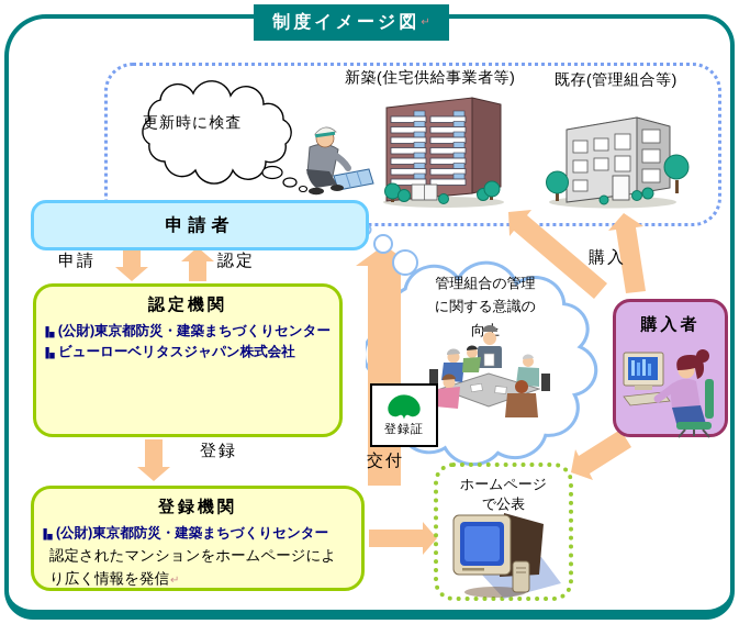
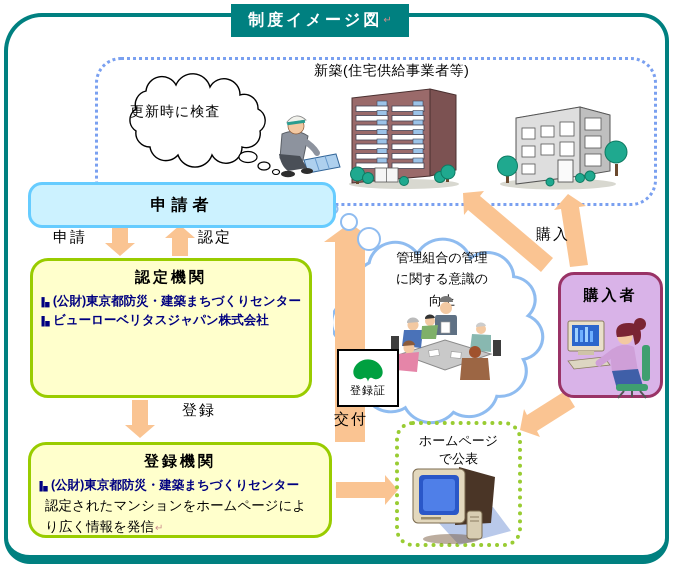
  更新時に検査
  新築(住宅供給事業者等)
- 既存(管理組合等)
  管理組合の管理
  に関する意識の
  申請者
  申請
  認定
  登録
  交付
  購入
  認定機関
  (公財)東京都防災・建築まちづくりセンター
  ビューローベリタスジャパン株式会社
  登録機関
  (公財)東京都防災・建築まちづくりセンター
  認定されたマンションをホームページにより広く情報を発信↵
  登録証
  購入者
  ホームページ
  で公表
  制度イメージ図
  ↵
